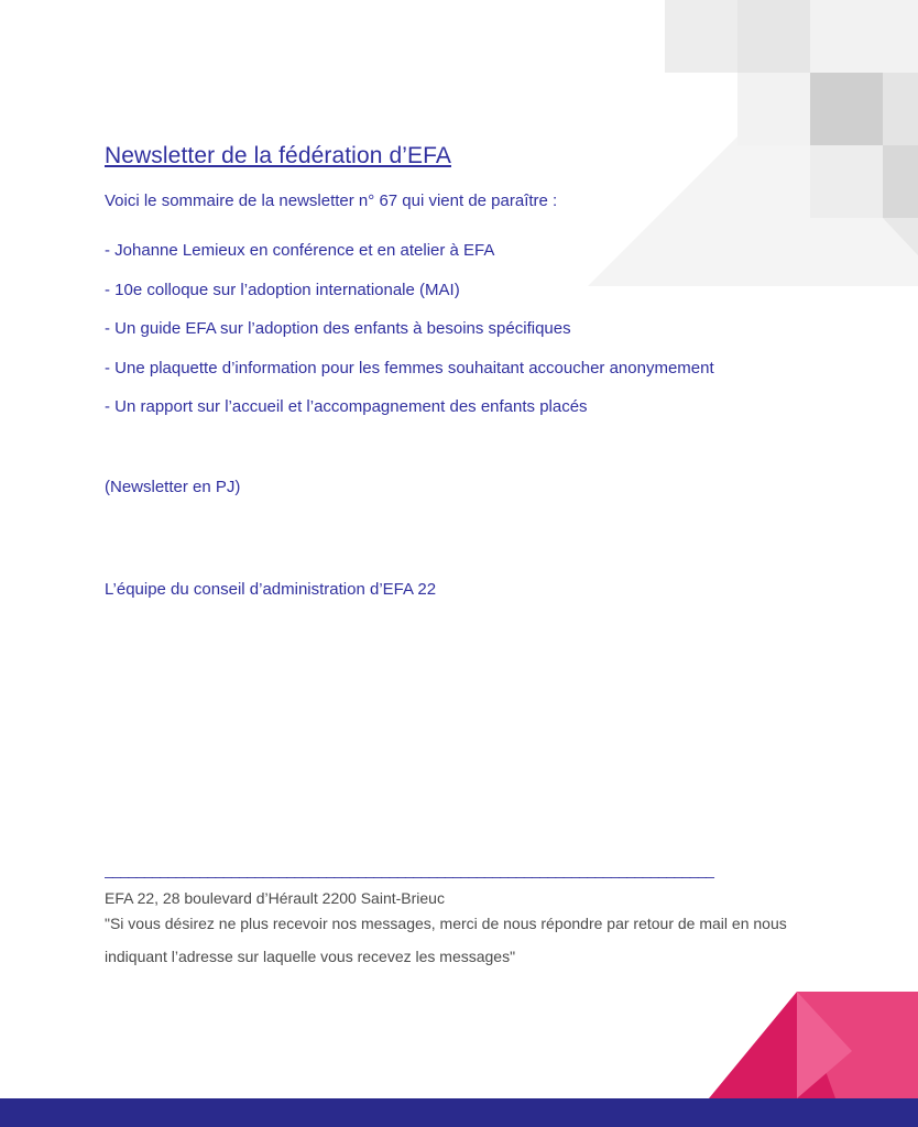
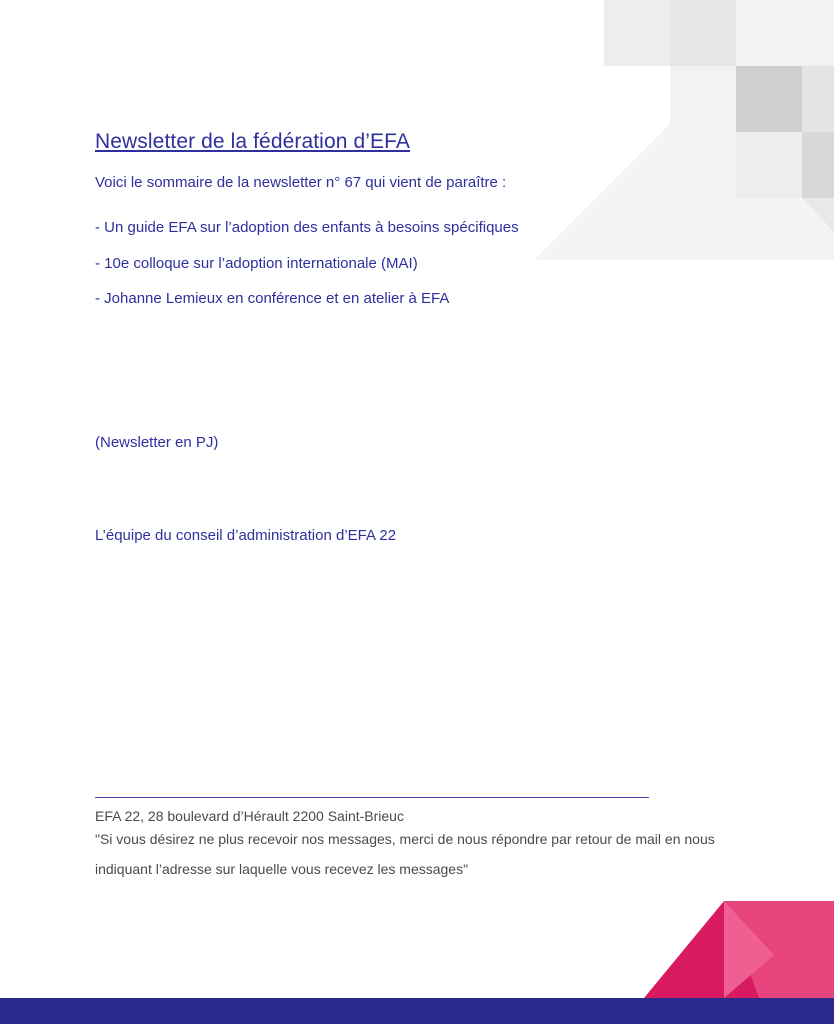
  Newsletter de la fédération d’EFA
  Voici le sommaire de la newsletter n° 67 qui vient de paraître :
- - Johanne Lemieux en conférence et en atelier à EFA
+ - Un guide EFA sur l’adoption des enfants à besoins spécifiques
  - 10e colloque sur l’adoption internationale (MAI)
- - Un guide EFA sur l’adoption des enfants à besoins spécifiques
+ - Johanne Lemieux en conférence et en atelier à EFA
- - Une plaquette d’information pour les femmes souhaitant accoucher anonymement
- - Un rapport sur l’accueil et l’accompagnement des enfants placés
  (Newsletter en PJ)
  L’équipe du conseil d’administration d’EFA 22
  _____________________________________________________________________________
  EFA 22, 28 boulevard d’Hérault 2200 Saint-Brieuc
  "Si vous désirez ne plus recevoir nos messages, merci de nous répondre par retour de mail en nous indiquant l’adresse sur laquelle vous recevez les messages"
